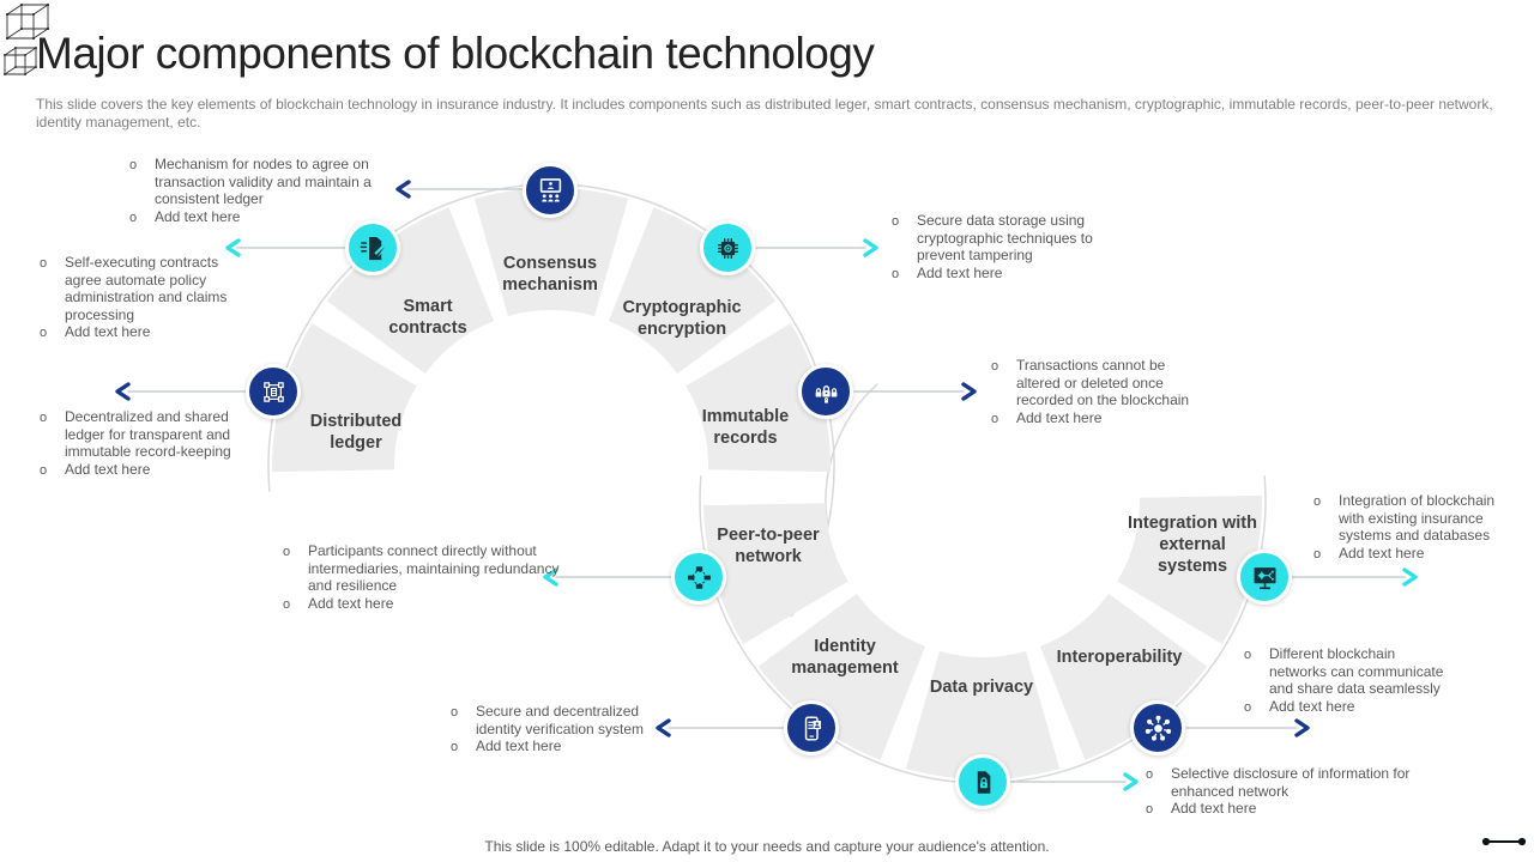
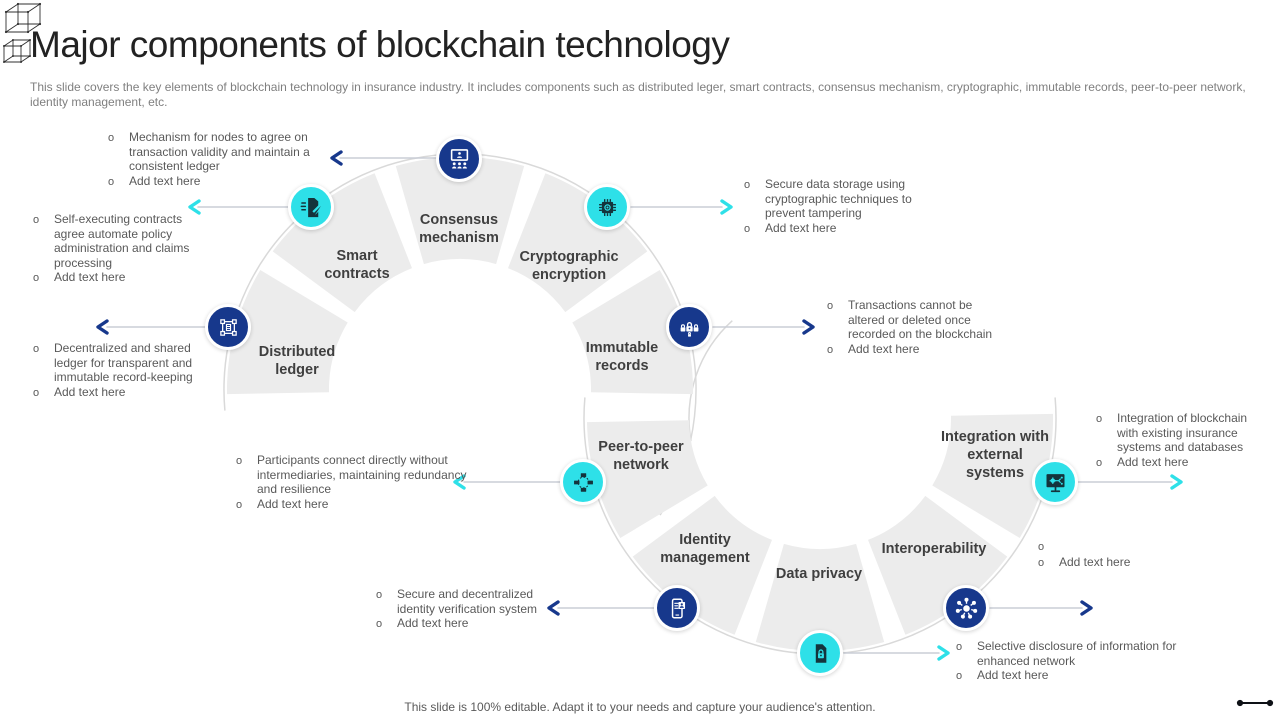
  Major components of blockchain technology
  This slide covers the key elements of blockchain technology in insurance industry. It includes components such as distributed leger, smart contracts, consensus mechanism, cryptographic, immutable records, peer-to-peer network, identity management, etc.
  Consensus mechanism
  Smart contracts
  Cryptographic encryption
  Distributed ledger
  Immutable records
  Peer-to-peer network
  Identity management
  Data privacy
  Interoperability
  Integration with external systems
  o
  Mechanism for nodes to agree on transaction validity and maintain a consistent ledger
  o
  Add text here
  o
  Self-executing contracts agree automate policy administration and claims processing
  o
  Add text here
  o
  Secure data storage using cryptographic techniques to prevent tampering
  o
  Add text here
  o
  Decentralized and shared ledger for transparent and immutable record-keeping
  o
  Add text here
  o
  Transactions cannot be altered or deleted once recorded on the blockchain
  o
  Add text here
  o
  Participants connect directly without intermediaries, maintaining redundancy and resilience
  o
  Add text here
  o
  Secure and decentralized identity verification system
  o
  Add text here
  o
  Selective disclosure of information for enhanced network
  o
  Add text here
  o
- Different blockchain networks can communicate and share data seamlessly
  o
  Add text here
  o
  Integration of blockchain with existing insurance systems and databases
  o
  Add text here
  This slide is 100% editable. Adapt it to your needs and capture your audience's attention.
